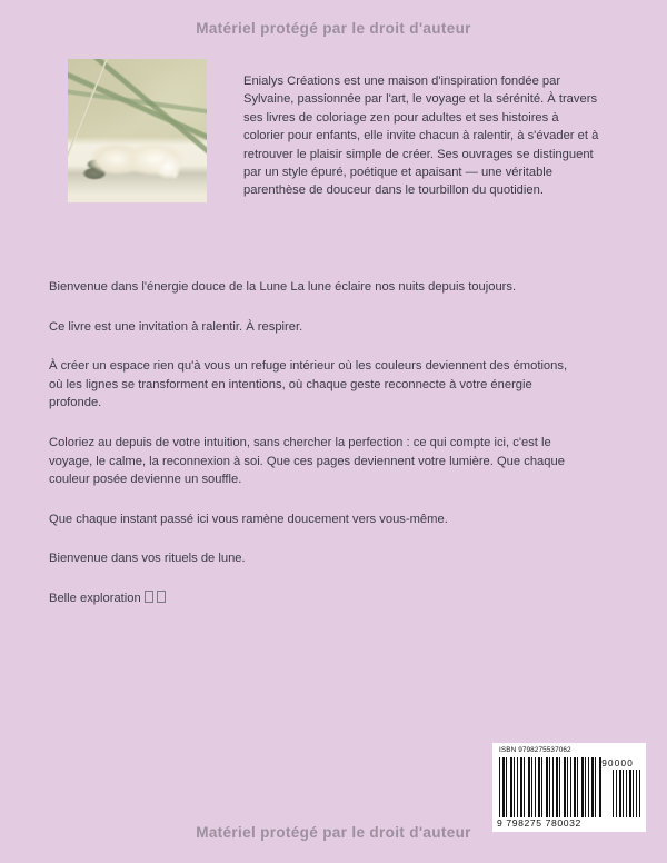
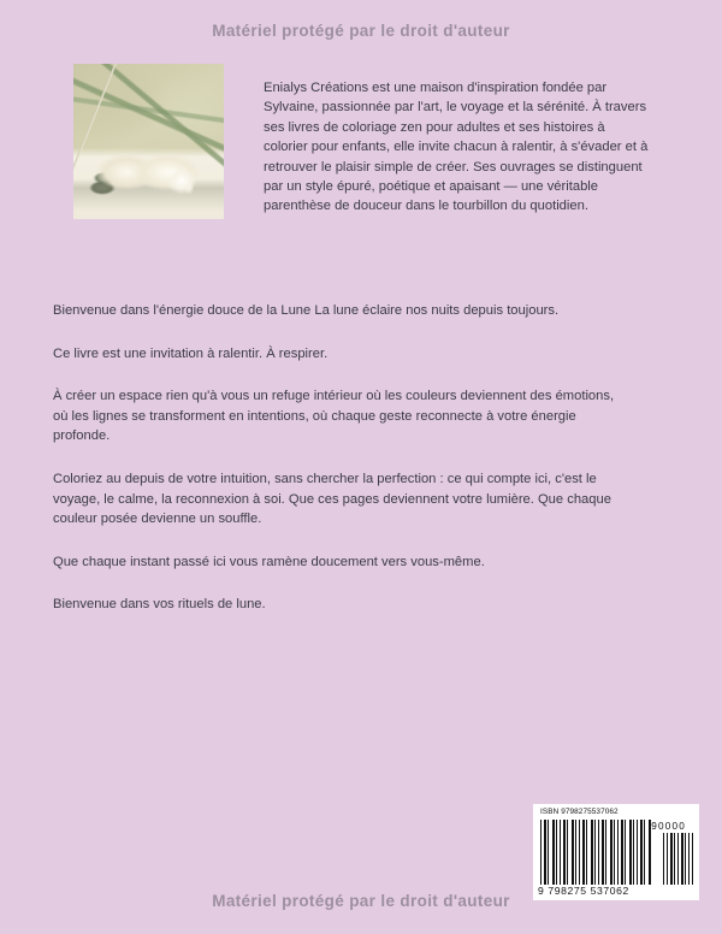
  Matériel protégé par le droit d'auteur
  Enialys Créations est une maison d'inspiration fondée par Sylvaine, passionnée par l'art, le voyage et la sérénité. À travers ses livres de coloriage zen pour adultes et ses histoires à colorier pour enfants, elle invite chacun à ralentir, à s'évader et à retrouver le plaisir simple de créer. Ses ouvrages se distinguent par un style épuré, poétique et apaisant — une véritable parenthèse de douceur dans le tourbillon du quotidien.
  Bienvenue dans l'énergie douce de la Lune La lune éclaire nos nuits depuis toujours.
  Ce livre est une invitation à ralentir. À respirer.
  À créer un espace rien qu'à vous un refuge intérieur où les couleurs deviennent des émotions, où les lignes se transforment en intentions, où chaque geste reconnecte à votre énergie profonde.
  Coloriez au depuis de votre intuition, sans chercher la perfection : ce qui compte ici, c'est le voyage, le calme, la reconnexion à soi. Que ces pages deviennent votre lumière. Que chaque couleur posée devienne un souffle.
  Que chaque instant passé ici vous ramène doucement vers vous-même.
  Bienvenue dans vos rituels de lune.
- Belle exploration
  90000
- 9 798275 780032
+ 9 798275 537062
  Matériel protégé par le droit d'auteur
